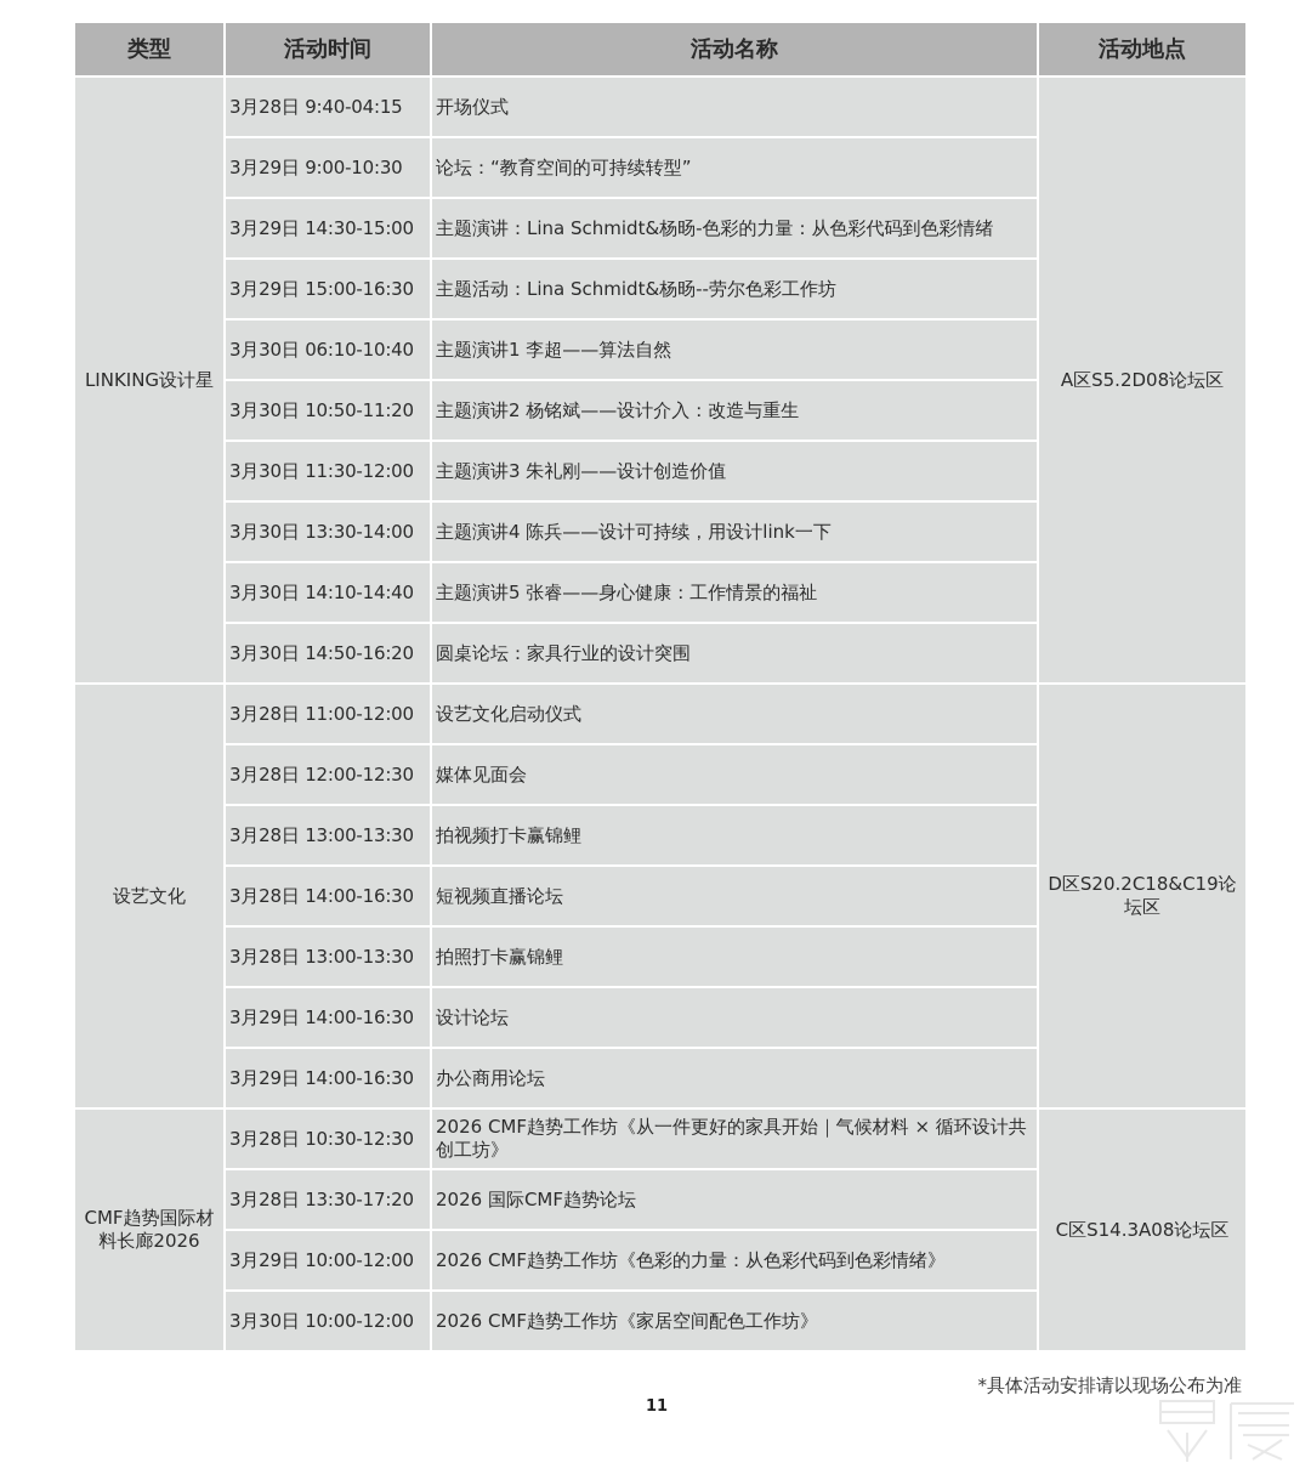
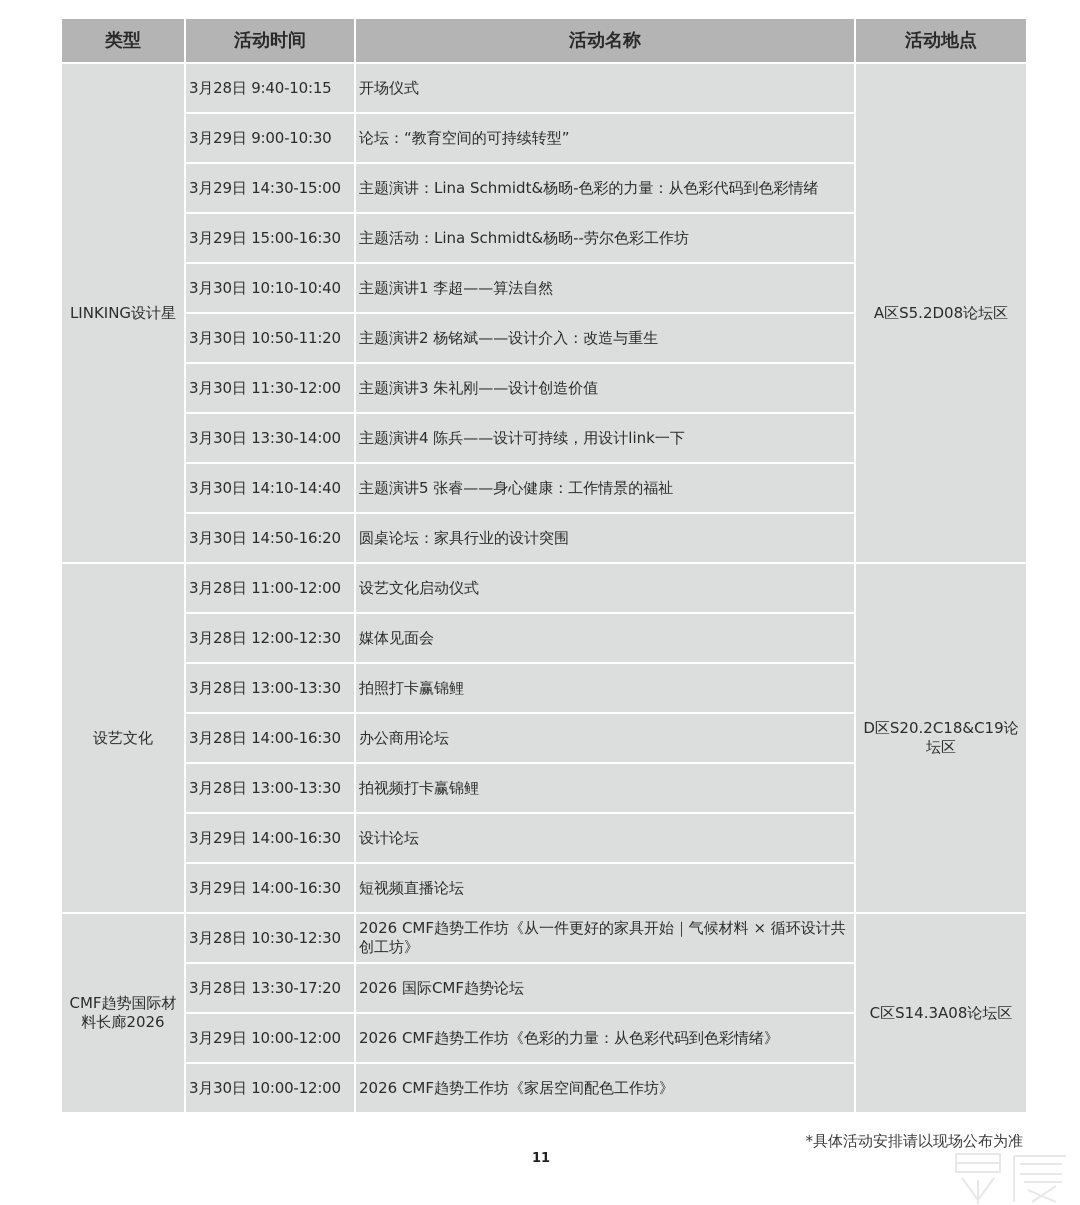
  类型	活动时间	活动名称	活动地点
- LINKING设计星	3月28日 9:40-04:15	开场仪式	A区S5.2D08论坛区
+ LINKING设计星	3月28日 9:40-10:15	开场仪式	A区S5.2D08论坛区
  3月29日 9:00-10:30	论坛：“教育空间的可持续转型”
  3月29日 14:30-15:00	主题演讲：Lina Schmidt&杨旸-色彩的力量：从色彩代码到色彩情绪
  3月29日 15:00-16:30	主题活动：Lina Schmidt&杨旸--劳尔色彩工作坊
- 3月30日 06:10-10:40	主题演讲1 李超——算法自然
+ 3月30日 10:10-10:40	主题演讲1 李超——算法自然
  3月30日 10:50-11:20	主题演讲2 杨铭斌——设计介入：改造与重生
  3月30日 11:30-12:00	主题演讲3 朱礼刚——设计创造价值
  3月30日 13:30-14:00	主题演讲4 陈兵——设计可持续，用设计link一下
  3月30日 14:10-14:40	主题演讲5 张睿——身心健康：工作情景的福祉
  3月30日 14:50-16:20	圆桌论坛：家具行业的设计突围
  设艺文化	3月28日 11:00-12:00	设艺文化启动仪式	D区S20.2C18&C19论坛区
  3月28日 12:00-12:30	媒体见面会
- 3月28日 13:00-13:30	拍视频打卡赢锦鲤
+ 3月28日 13:00-13:30	拍照打卡赢锦鲤
- 3月28日 14:00-16:30	短视频直播论坛
+ 3月28日 14:00-16:30	办公商用论坛
- 3月28日 13:00-13:30	拍照打卡赢锦鲤
+ 3月28日 13:00-13:30	拍视频打卡赢锦鲤
  3月29日 14:00-16:30	设计论坛
- 3月29日 14:00-16:30	办公商用论坛
+ 3月29日 14:00-16:30	短视频直播论坛
  CMF趋势国际材料长廊2026	3月28日 10:30-12:30	2026 CMF趋势工作坊《从一件更好的家具开始｜气候材料 × 循环设计共创工坊》	C区S14.3A08论坛区
  3月28日 13:30-17:20	2026 国际CMF趋势论坛
  3月29日 10:00-12:00	2026 CMF趋势工作坊《色彩的力量：从色彩代码到色彩情绪》
  3月30日 10:00-12:00	2026 CMF趋势工作坊《家居空间配色工作坊》
  *具体活动安排请以现场公布为准
  11
